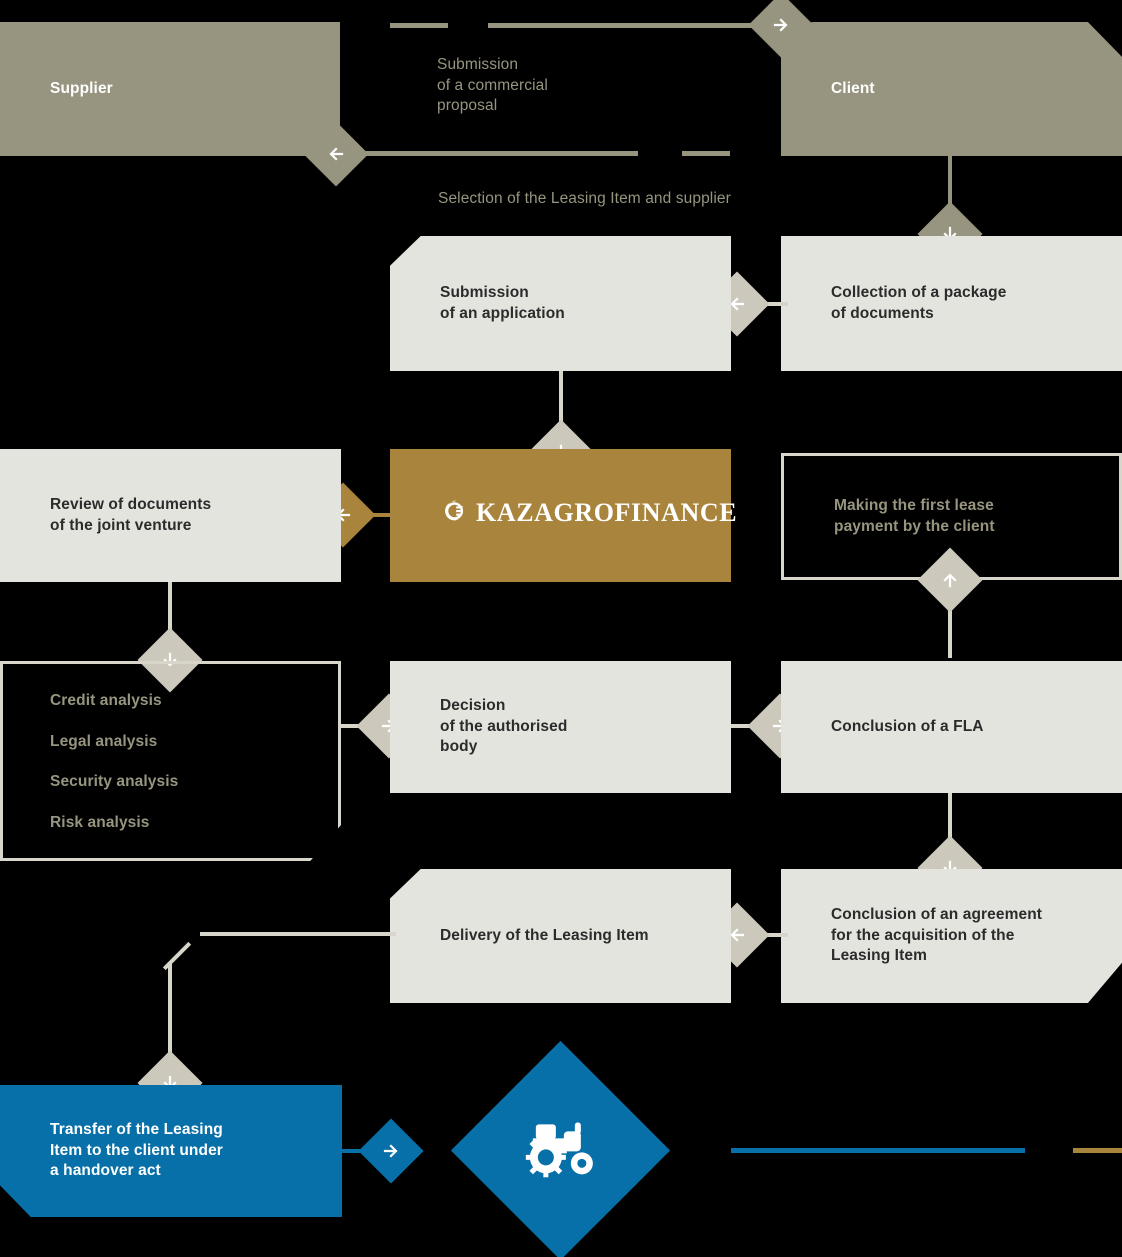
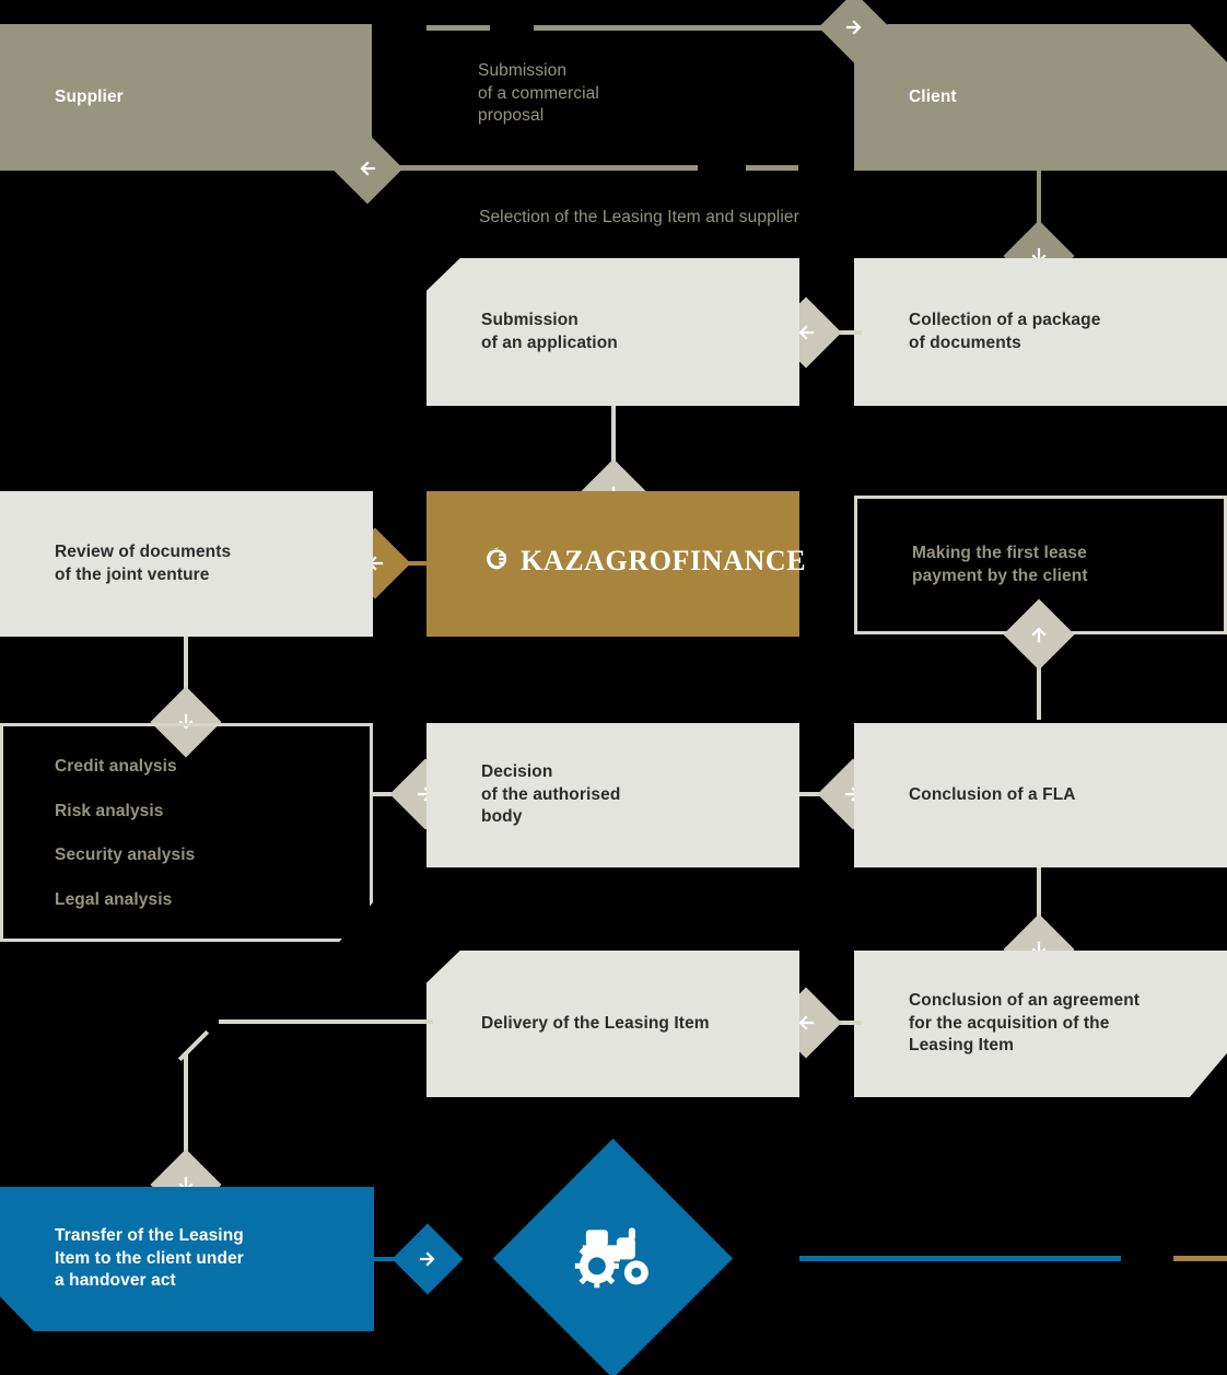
  Supplier
  Client
  Submission
  of a commercial
  proposal
  Selection of the Leasing Item and supplier
  Collection of a package
  of documents
  Submission
  of an application
  KAZAGROFINANCE
  Review of documents
  of the joint venture
  Making the first lease
  payment by the client
  Credit analysis
- Legal analysis
+ Risk analysis
  Security analysis
- Risk analysis
+ Legal analysis
  Decision
  of the authorised
  body
  Conclusion of a FLA
  Conclusion of an agreement
  for the acquisition of the
  Leasing Item
  Delivery of the Leasing Item
  Transfer of the Leasing
  Item to the client under
  a handover act
